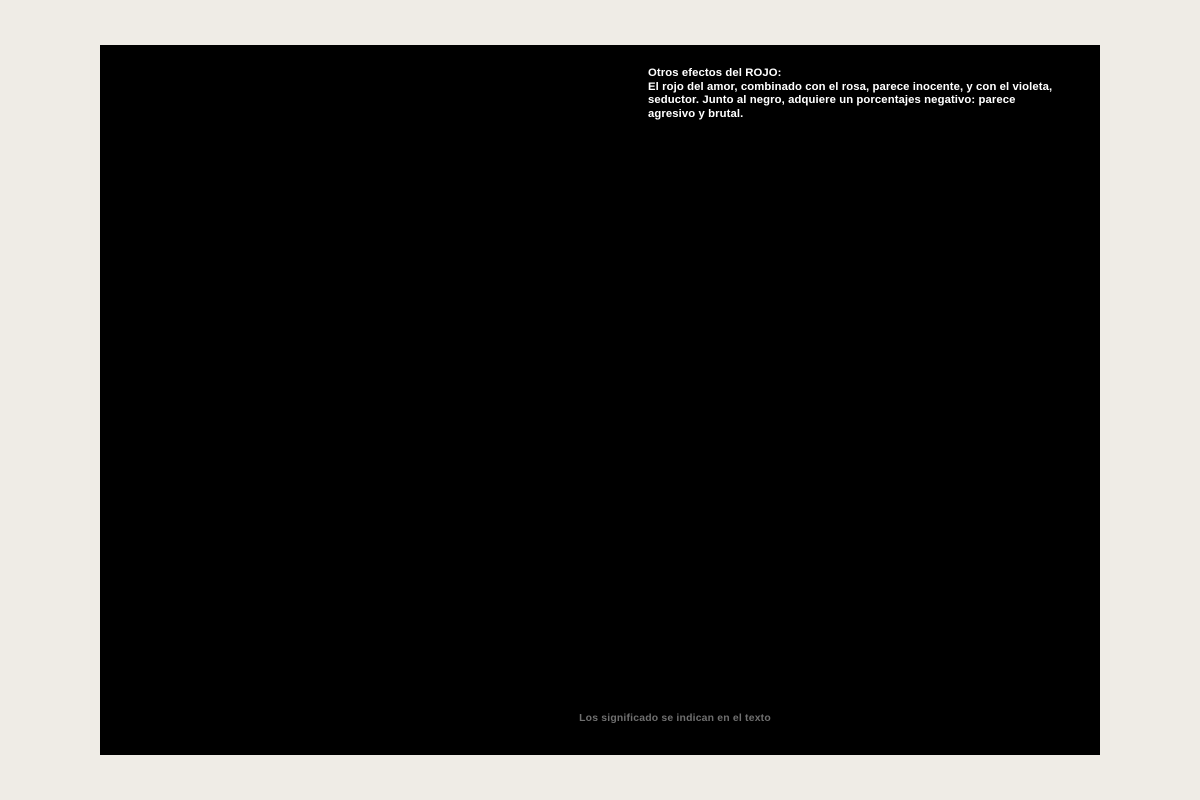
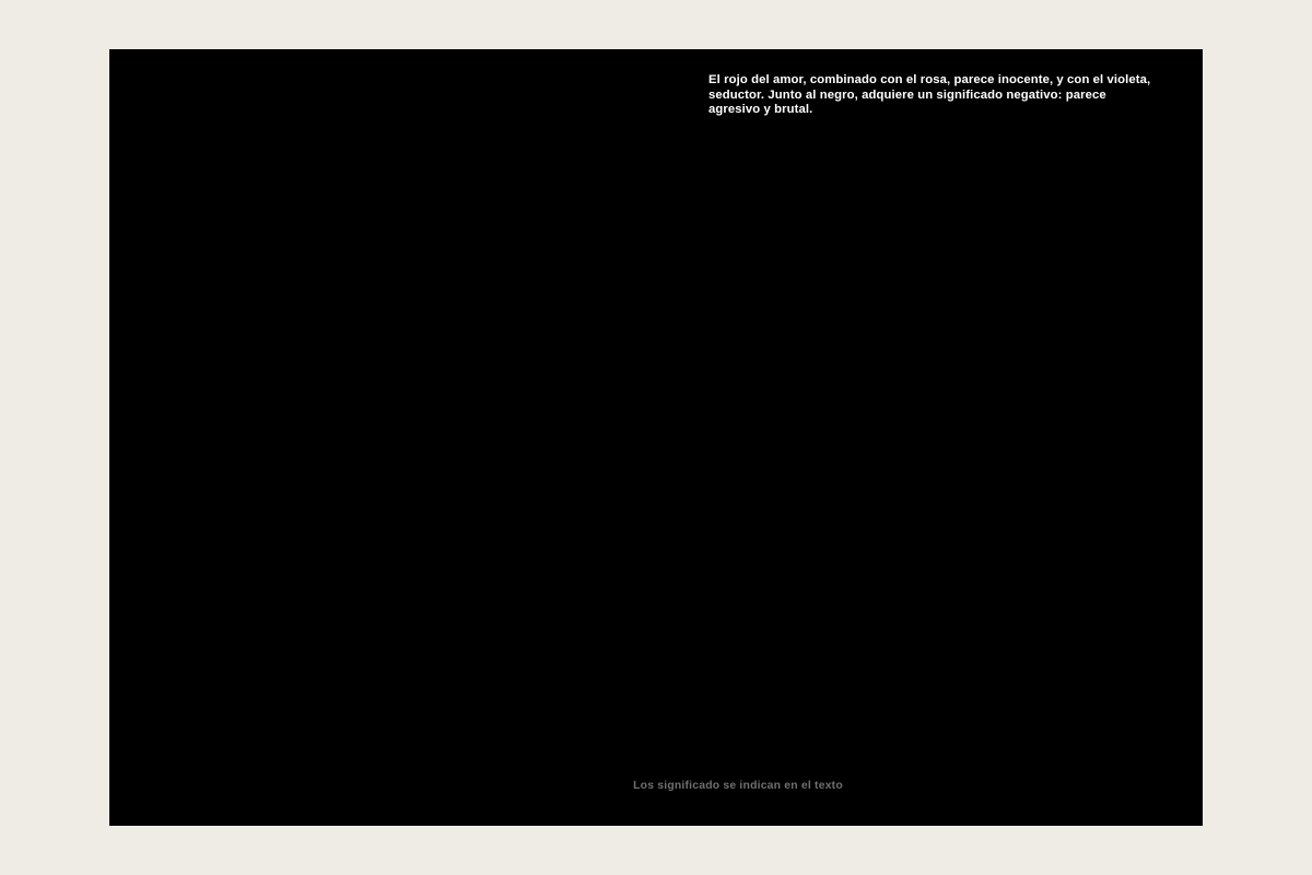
- Otros efectos del ROJO:
- El rojo del amor, combinado con el rosa, parece inocente, y con el violeta, seductor. Junto al negro, adquiere un porcentajes negativo: parece agresivo y brutal.
+ El rojo del amor, combinado con el rosa, parece inocente, y con el violeta, seductor. Junto al negro, adquiere un significado negativo: parece agresivo y brutal.
  Los significado se indican en el texto
